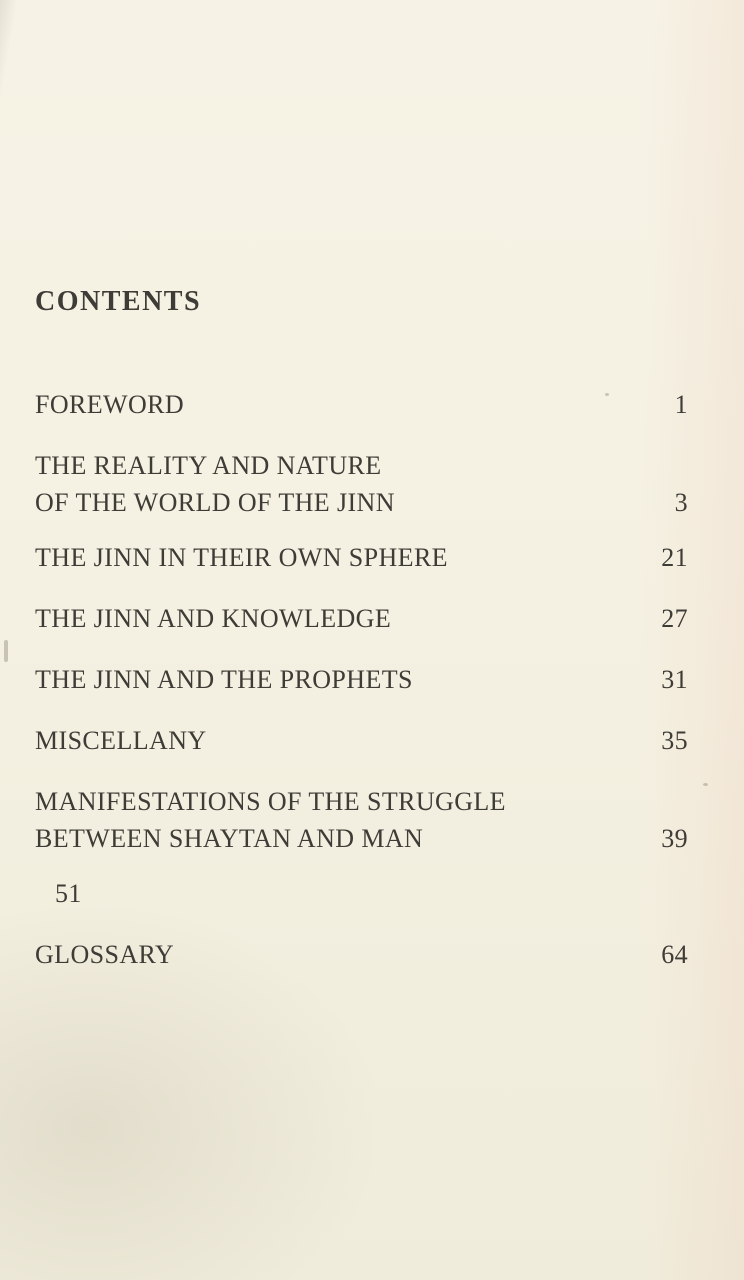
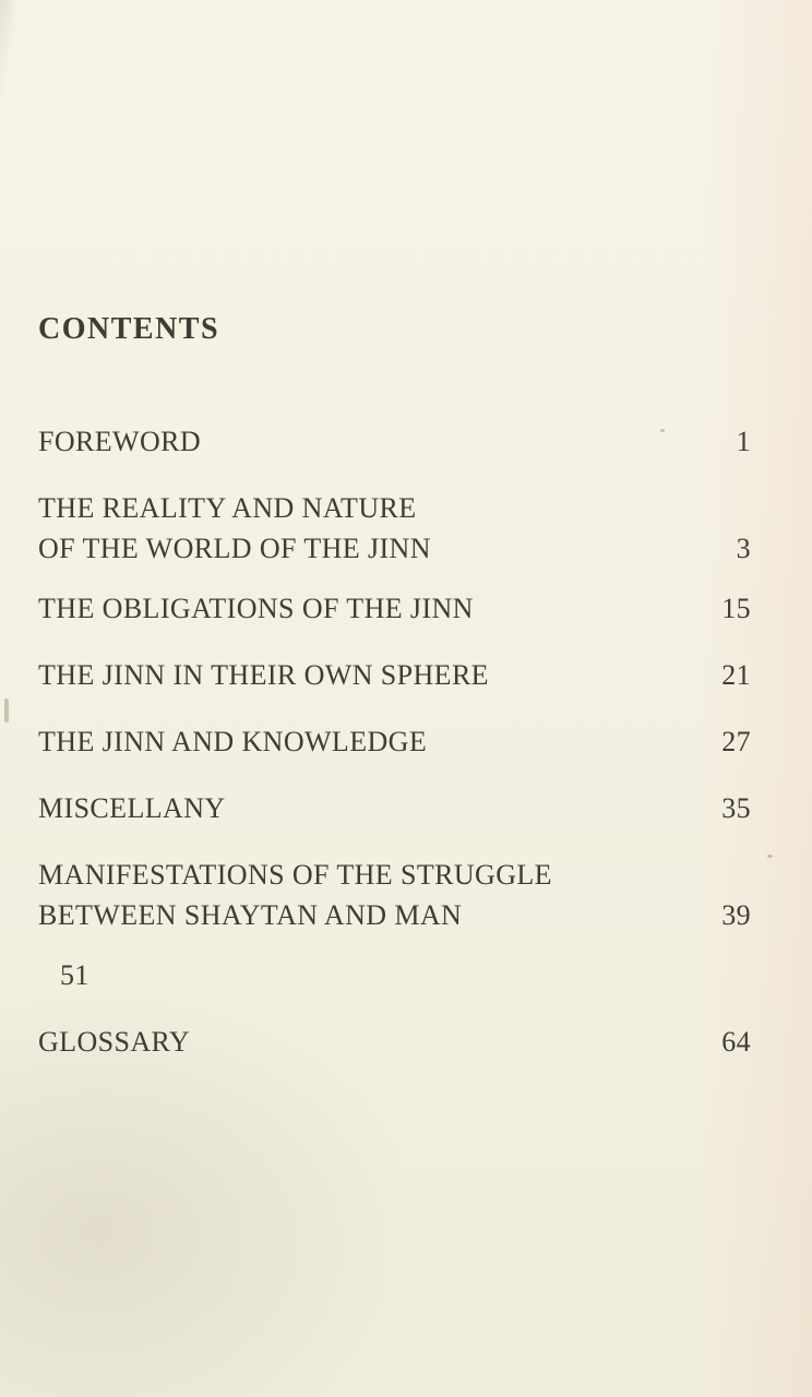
  CONTENTS
  FOREWORD
  1
  THE REALITY AND NATURE
  OF THE WORLD OF THE JINN
  3
+ THE OBLIGATIONS OF THE JINN
+ 15
  THE JINN IN THEIR OWN SPHERE
  21
  THE JINN AND KNOWLEDGE
  27
- THE JINN AND THE PROPHETS
- 31
  MISCELLANY
  35
  MANIFESTATIONS OF THE STRUGGLE
  BETWEEN SHAYTAN AND MAN
  39
  51
  GLOSSARY
  64
